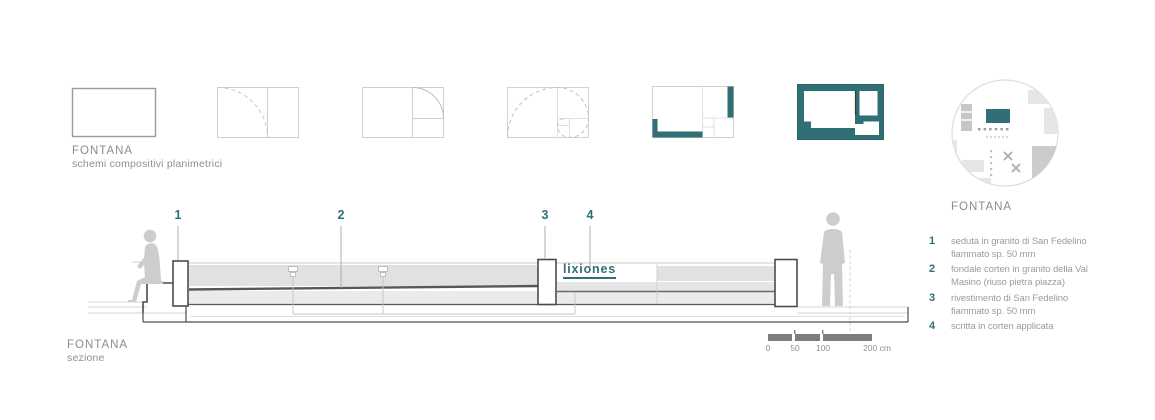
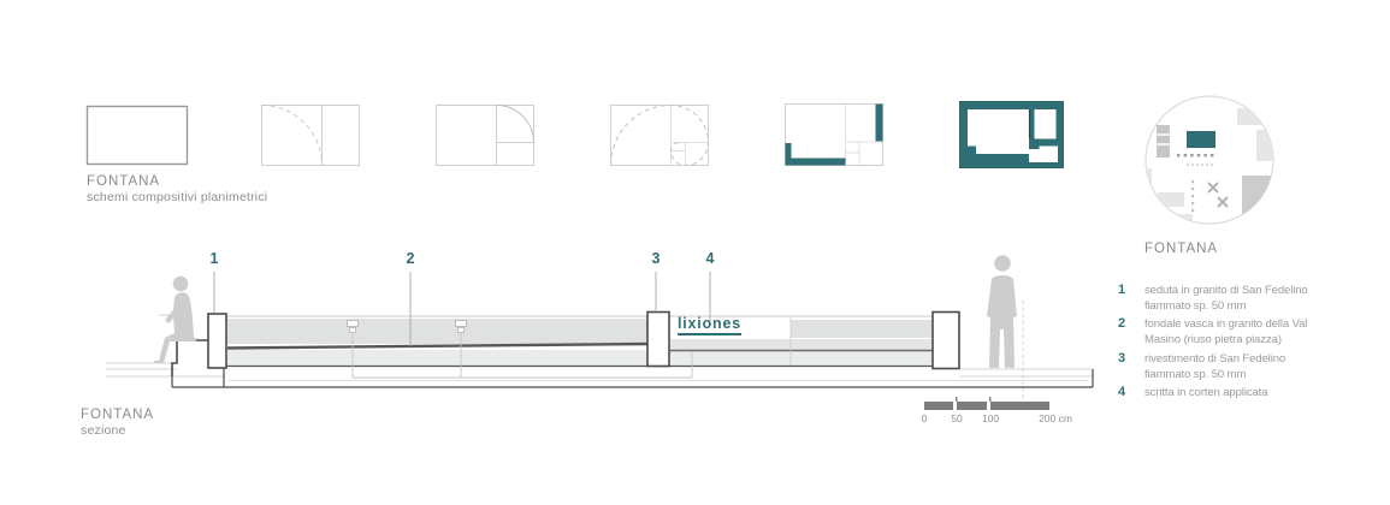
  FONTANA
  schemi compositivi planimetrici
  FONTANA
  sezione
  1
  2
  3
  4
  lixiones
  0
  50
  100
  200 cm
  FONTANA
  1
  seduta in granito di San Fedelino fiammato sp. 50 mm
  2
- fondale corten in granito della Val Masino (riuso pietra piazza)
+ fondale vasca in granito della Val Masino (riuso pietra piazza)
  3
  rivestimento di San Fedelino fiammato sp. 50 mm
  4
  scritta in corten applicata
